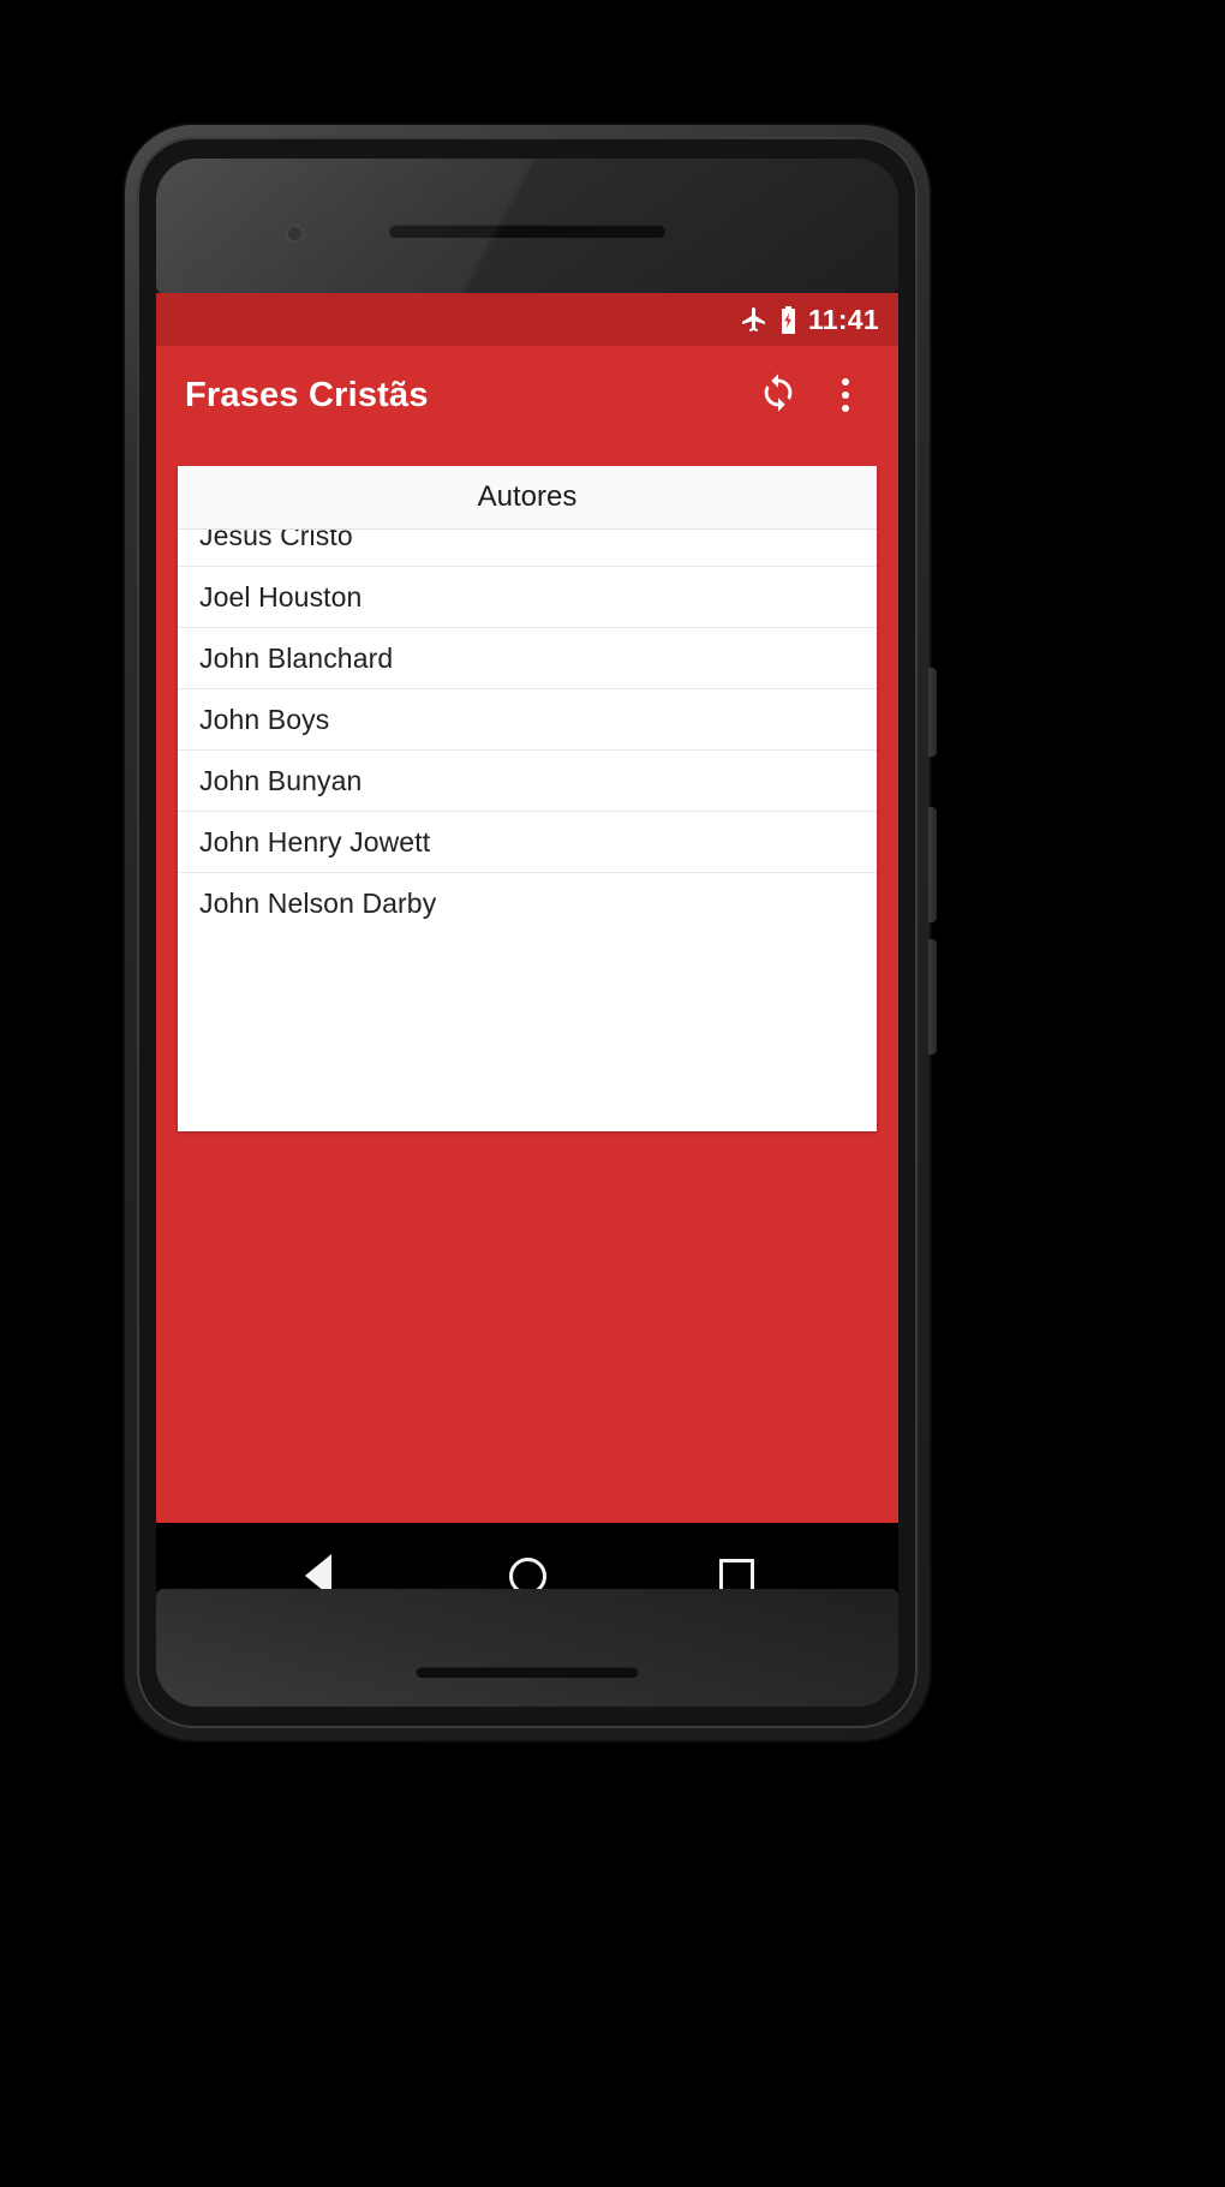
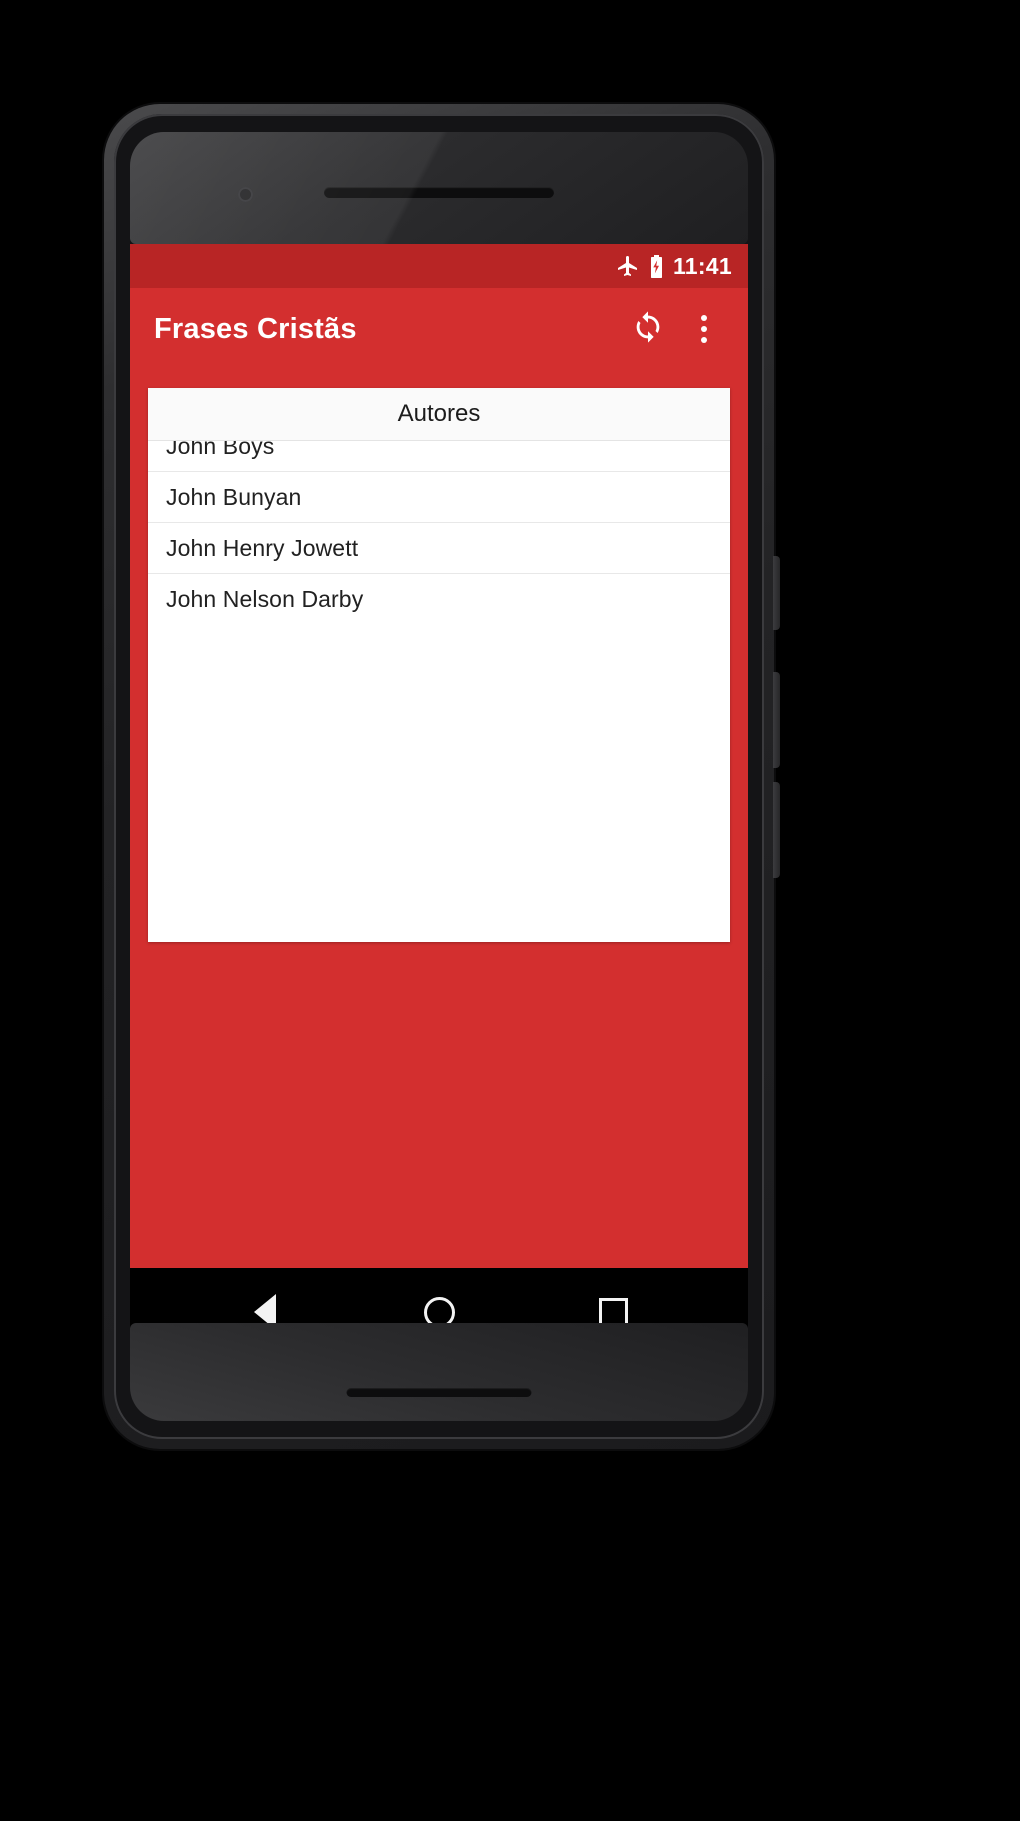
  11:41
  Frases Cristãs
  Autores
- Jesus Cristo
- Joel Houston
- John Blanchard
  John Boys
  John Bunyan
  John Henry Jowett
  John Nelson Darby
